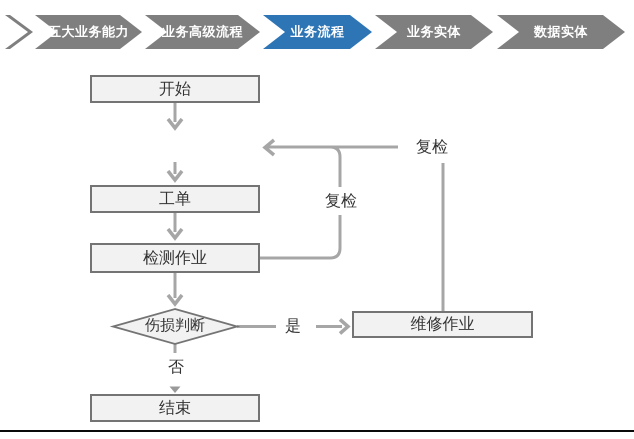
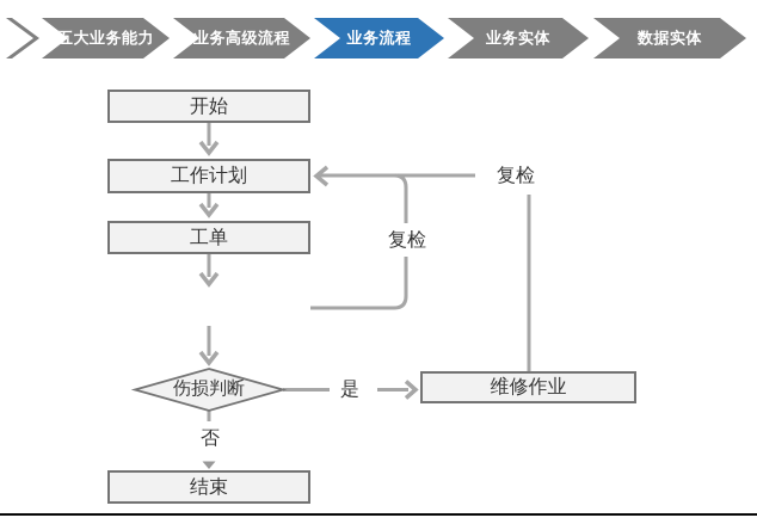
  大业务能力
  业务高级流程
  业务流程
  业务实体
  数据实体
  开始
+ 工作计划
  工单
- 检测作业
  伤损判断
  维修作业
  结束
  复检
  复检
  是
  否
